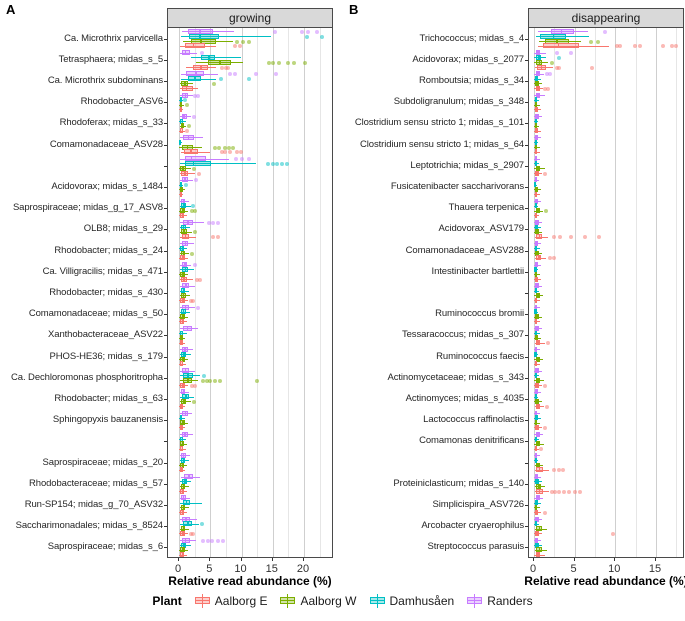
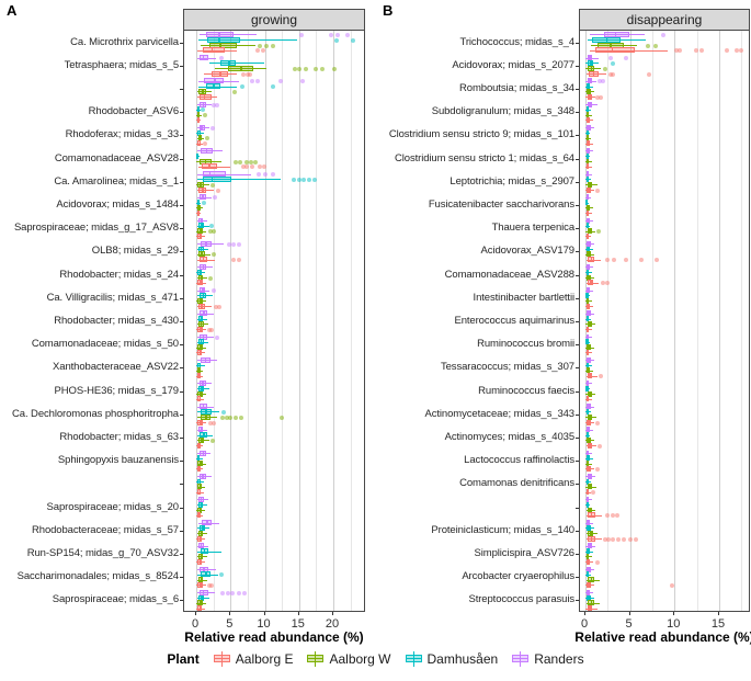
  A
  B
  growing
  disappearing
  Relative read abundance (%)
  Relative read abundance (%
  Plant
  Aalborg E
  Aalborg W
  Damhusåen
  Randers
  Ca. Microthrix parvicella
  Tetrasphaera; midas_s_5
- Ca. Microthrix subdominans
  Rhodobacter_ASV6
  Rhodoferax; midas_s_33
  Comamonadaceae_ASV28
+ Ca. Amarolinea; midas_s_1
  Acidovorax; midas_s_1484
  Saprospiraceae; midas_g_17_ASV8
  OLB8; midas_s_29
  Rhodobacter; midas_s_24
  Ca. Villigracilis; midas_s_471
  Rhodobacter; midas_s_430
  Comamonadaceae; midas_s_50
  Xanthobacteraceae_ASV22
  PHOS-HE36; midas_s_179
  Ca. Dechloromonas phosphoritropha
  Rhodobacter; midas_s_63
  Sphingopyxis bauzanensis
  Saprospiraceae; midas_s_20
  Rhodobacteraceae; midas_s_57
  Run-SP154; midas_g_70_ASV32
  Saccharimonadales; midas_s_8524
  Saprospiraceae; midas_s_6
  0
  5
  10
  15
  20
  Trichococcus; midas_s_4
  Acidovorax; midas_s_2077
  Romboutsia; midas_s_34
  Subdoligranulum; midas_s_348
- Clostridium sensu stricto 1; midas_s_101
+ Clostridium sensu stricto 9; midas_s_101
  Clostridium sensu stricto 1; midas_s_64
  Leptotrichia; midas_s_2907
  Fusicatenibacter saccharivorans
  Thauera terpenica
  Acidovorax_ASV179
  Comamonadaceae_ASV288
  Intestinibacter bartlettii
+ Enterococcus aquimarinus
  Ruminococcus bromii
  Tessaracoccus; midas_s_307
  Ruminococcus faecis
  Actinomycetaceae; midas_s_343
  Actinomyces; midas_s_4035
  Lactococcus raffinolactis
  Comamonas denitrificans
  Proteiniclasticum; midas_s_140
  Simplicispira_ASV726
  Arcobacter cryaerophilus
  Streptococcus parasuis
  0
  5
  10
  15
